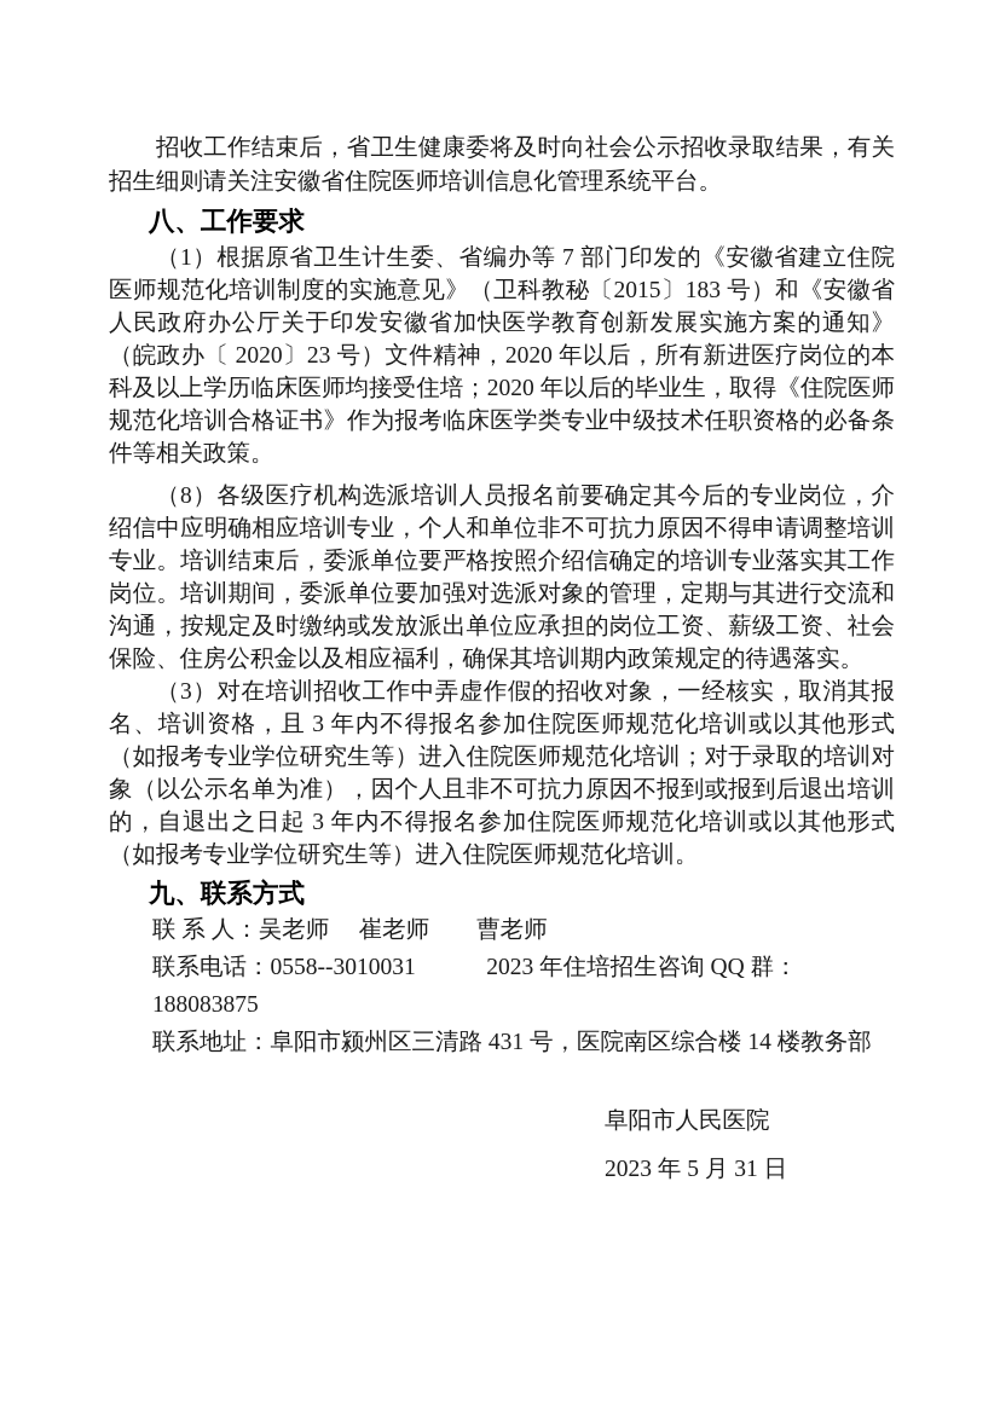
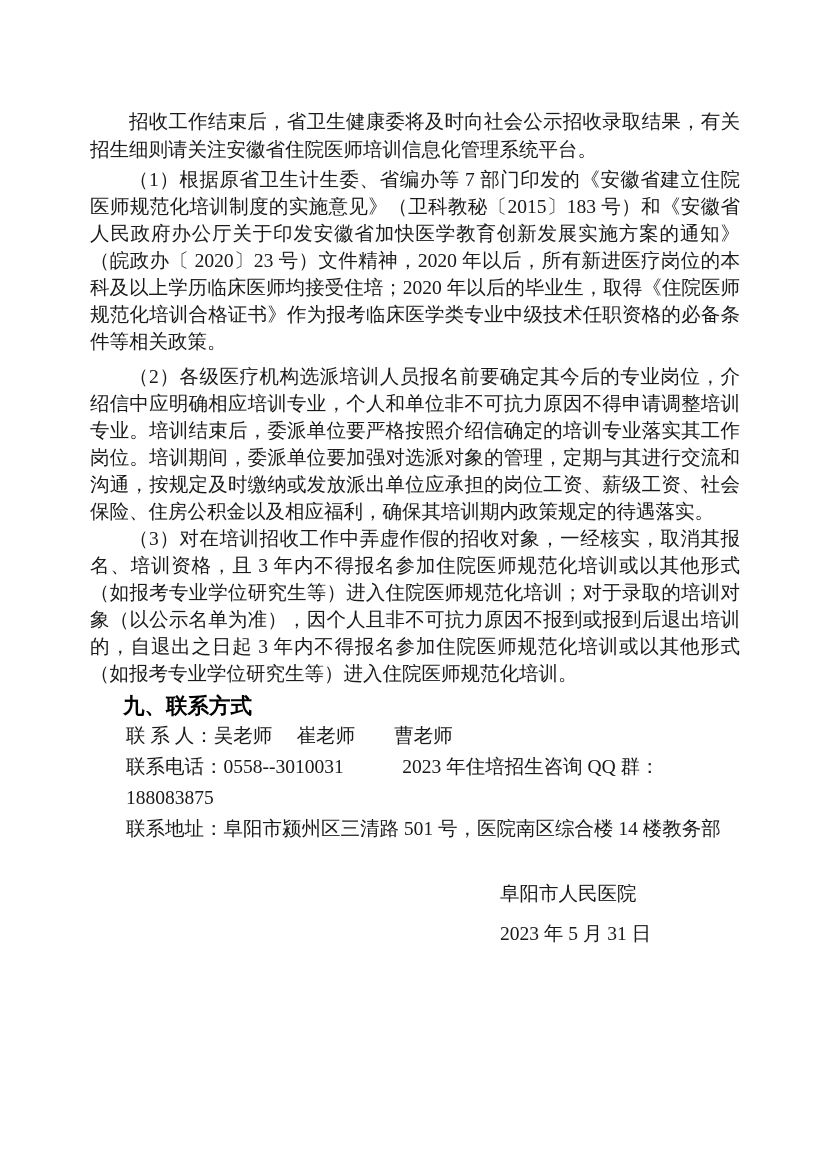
  招收工作结束后，省卫生健康委将及时向社会公示招收录取结果，有关招生细则请关注安徽省住院医师培训信息化管理系统平台。
- 八、工作要求
  （1）根据原省卫生计生委、省编办等 7 部门印发的《安徽省建立住院医师规范化培训制度的实施意见》（卫科教秘〔2015〕183 号）和《安徽省人民政府办公厅关于印发安徽省加快医学教育创新发展实施方案的通知》（皖政办〔 2020〕23 号）文件精神，2020 年以后，所有新进医疗岗位的本科及以上学历临床医师均接受住培；2020 年以后的毕业生，取得《住院医师规范化培训合格证书》作为报考临床医学类专业中级技术任职资格的必备条件等相关政策。
- （8）各级医疗机构选派培训人员报名前要确定其今后的专业岗位，介绍信中应明确相应培训专业，个人和单位非不可抗力原因不得申请调整培训专业。培训结束后，委派单位要严格按照介绍信确定的培训专业落实其工作岗位。培训期间，委派单位要加强对选派对象的管理，定期与其进行交流和沟通，按规定及时缴纳或发放派出单位应承担的岗位工资、薪级工资、社会保险、住房公积金以及相应福利，确保其培训期内政策规定的待遇落实。
+ （2）各级医疗机构选派培训人员报名前要确定其今后的专业岗位，介绍信中应明确相应培训专业，个人和单位非不可抗力原因不得申请调整培训专业。培训结束后，委派单位要严格按照介绍信确定的培训专业落实其工作岗位。培训期间，委派单位要加强对选派对象的管理，定期与其进行交流和沟通，按规定及时缴纳或发放派出单位应承担的岗位工资、薪级工资、社会保险、住房公积金以及相应福利，确保其培训期内政策规定的待遇落实。
  （3）对在培训招收工作中弄虚作假的招收对象，一经核实，取消其报名、培训资格，且 3 年内不得报名参加住院医师规范化培训或以其他形式（如报考专业学位研究生等）进入住院医师规范化培训；对于录取的培训对象（以公示名单为准），因个人且非不可抗力原因不报到或报到后退出培训的，自退出之日起 3 年内不得报名参加住院医师规范化培训或以其他形式（如报考专业学位研究生等）进入住院医师规范化培训。
  九、联系方式
  联 系 人：吴老师 崔老师 曹老师
  联系电话：0558--3010031 2023 年住培招生咨询 QQ 群：188083875
- 联系地址：阜阳市颍州区三清路 431 号，医院南区综合楼 14 楼教务部
+ 联系地址：阜阳市颍州区三清路 501 号，医院南区综合楼 14 楼教务部
  阜阳市人民医院
  2023 年 5 月 31 日
